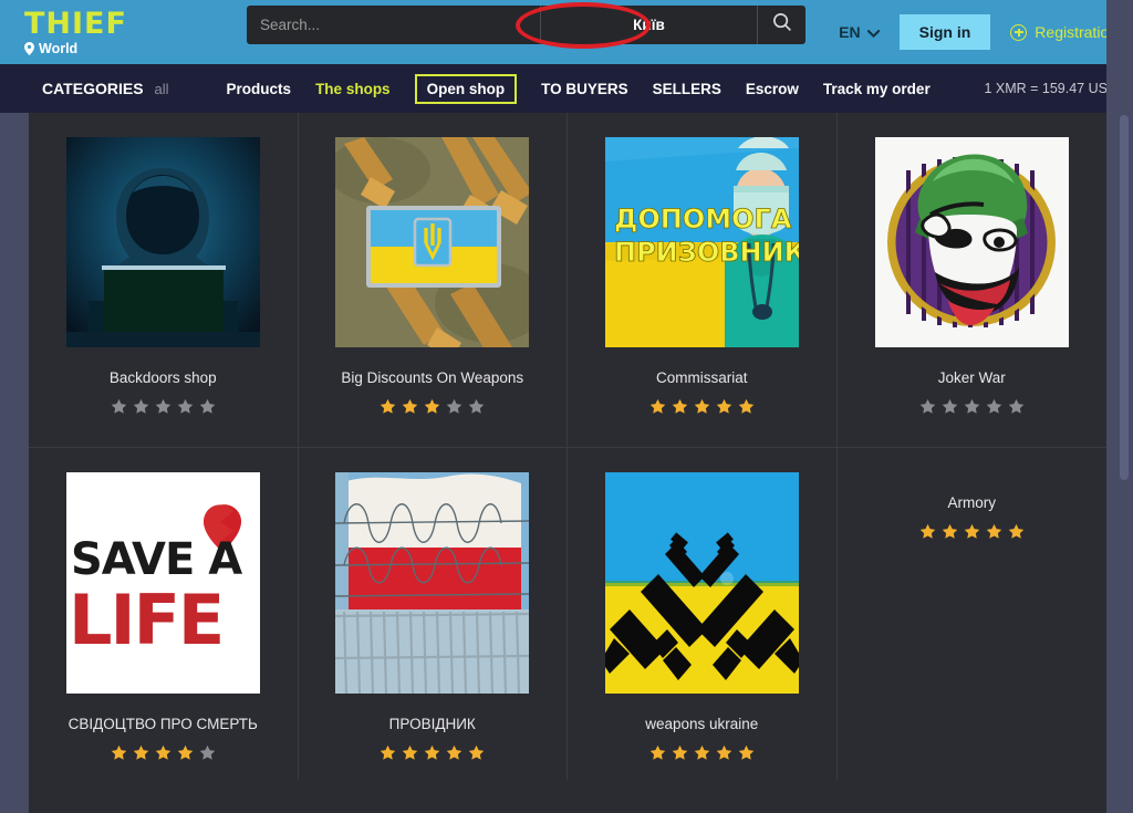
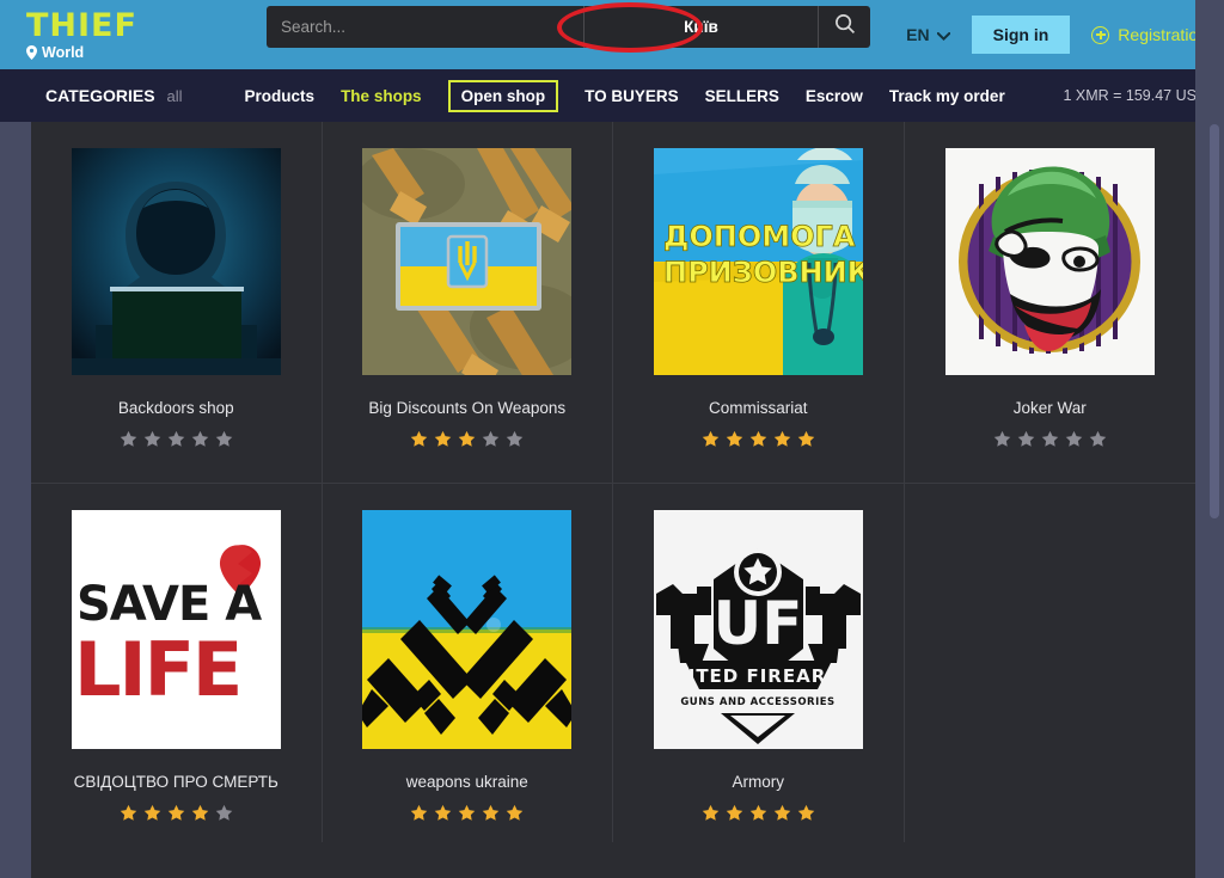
  THIEF
  World
  Search...
  Київ
  EN
  Sign in
  Registratio
  CATEGORIES
  all
  Products
  The shops
  Open shop
  TO BUYERS
  SELLERS
  Escrow
  Track my order
  1 XMR = 159.47 US
  Backdoors shop
  Big Discounts On Weapons
  ДОПОМОГА
  ПРИЗОВНИК
  Commissariat
  Joker War
  SAVE A
  LIFE
  СВІДОЦТВО ПРО СМЕРТЬ
- ПРОВІДНИК
  weapons ukraine
+ UF
+ UNITED FIREARMS
+ GUNS AND ACCESSORIES
  Armory
